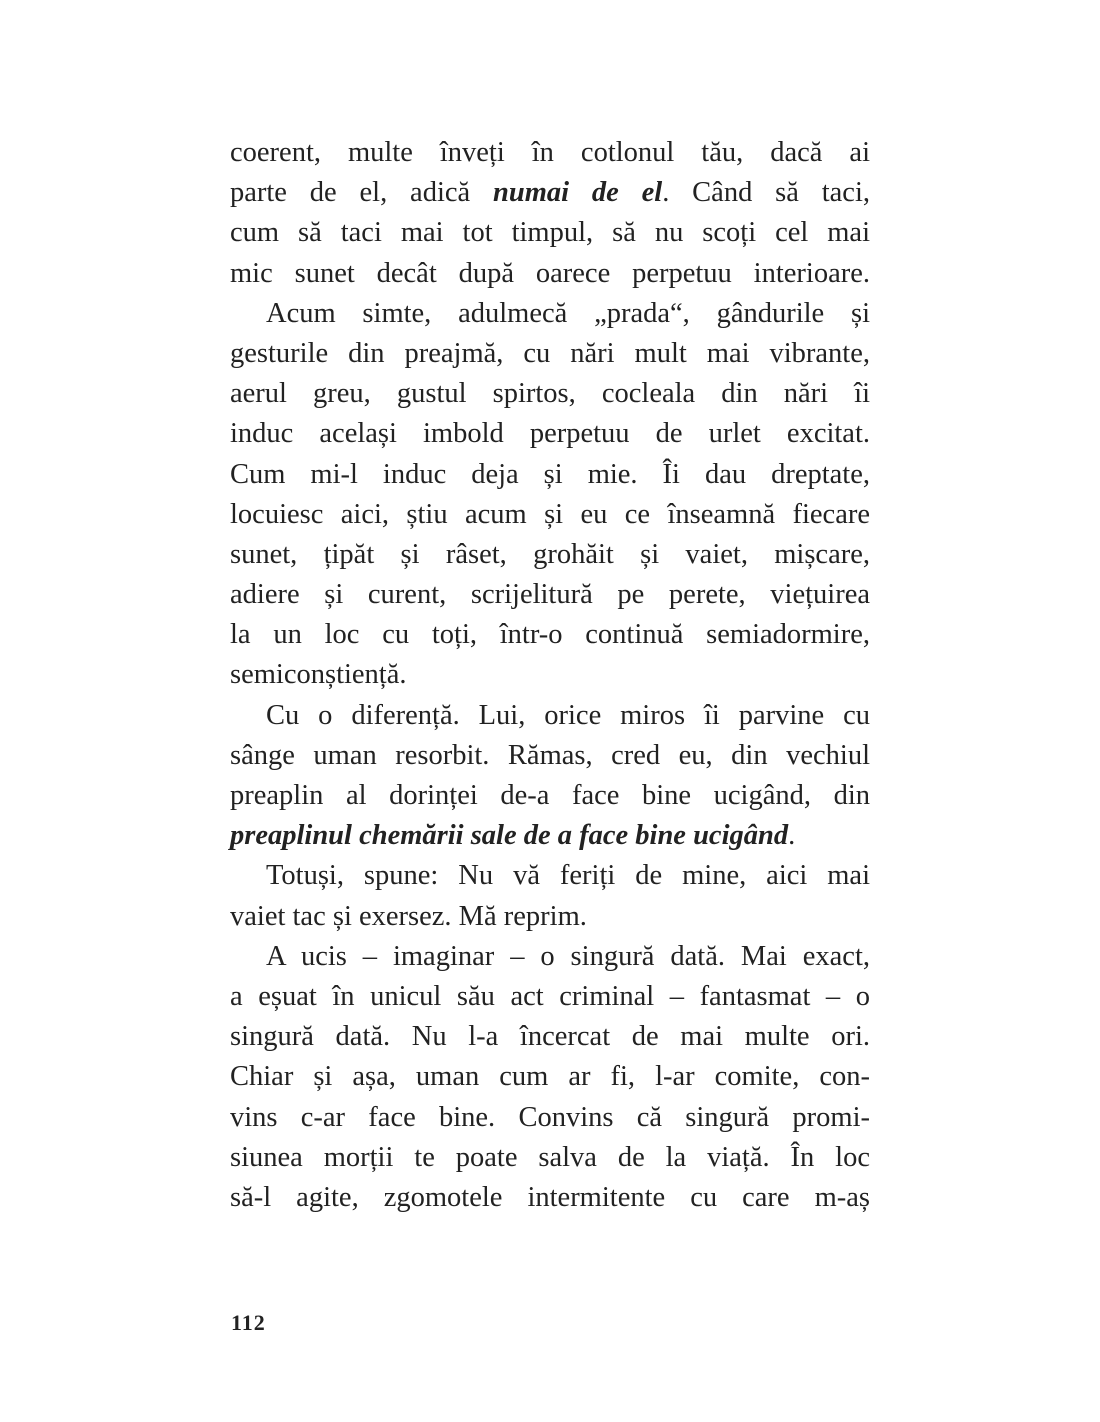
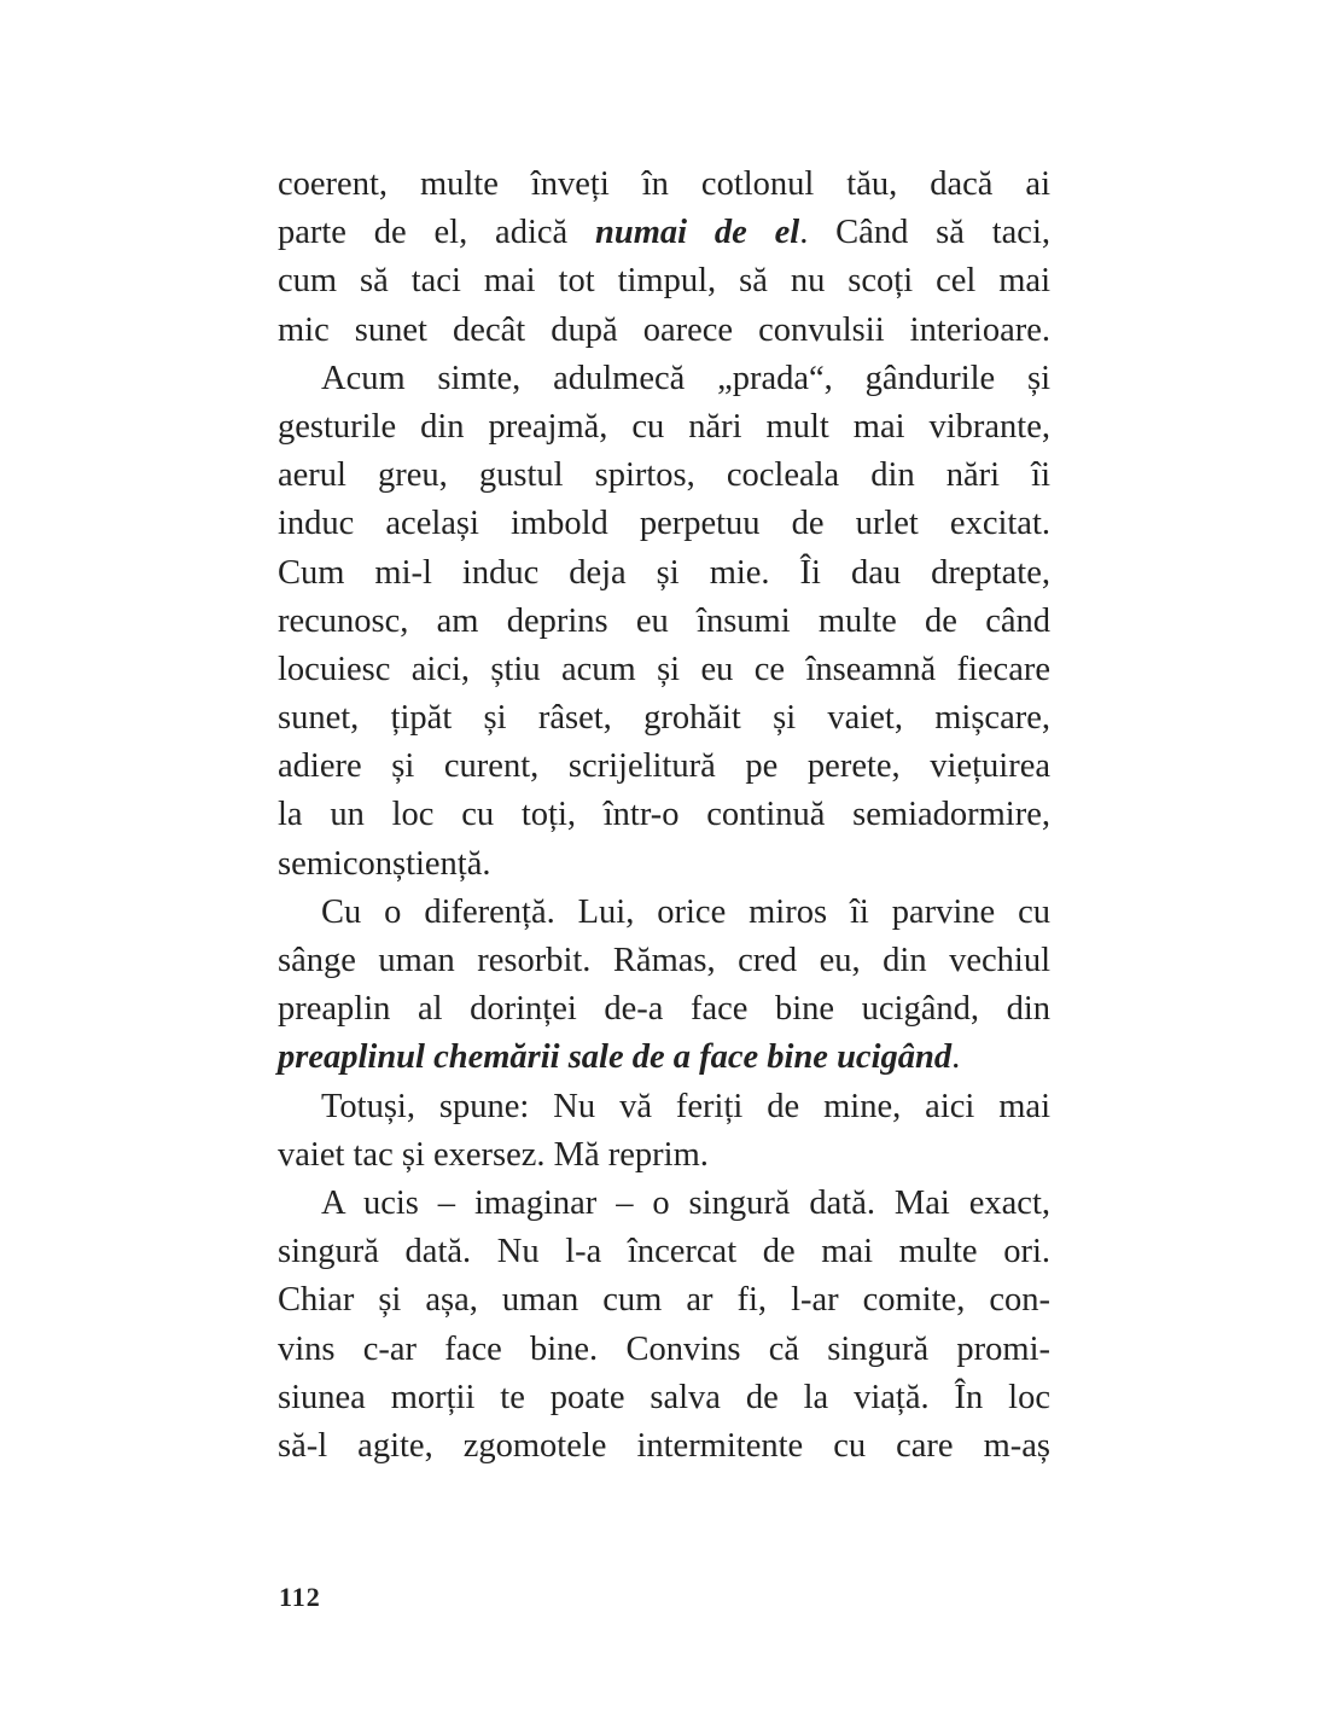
  coerent, multe înveți în cotlonul tău, dacă ai
  parte de el, adică numai de el. Când să taci,
  cum să taci mai tot timpul, să nu scoți cel mai
- mic sunet decât după oarece perpetuu interioare.
+ mic sunet decât după oarece convulsii interioare.
  Acum simte, adulmecă „prada“, gândurile și
  gesturile din preajmă, cu nări mult mai vibrante,
  aerul greu, gustul spirtos, cocleala din nări îi
  induc același imbold perpetuu de urlet excitat.
  Cum mi-l induc deja și mie. Îi dau dreptate,
+ recunosc, am deprins eu însumi multe de când
  locuiesc aici, știu acum și eu ce înseamnă fiecare
  sunet, țipăt și râset, grohăit și vaiet, mișcare,
  adiere și curent, scrijelitură pe perete, viețuirea
  la un loc cu toți, într-o continuă semiadormire,
  semiconștiență.
  Cu o diferență. Lui, orice miros îi parvine cu
  sânge uman resorbit. Rămas, cred eu, din vechiul
  preaplin al dorinței de-a face bine ucigând, din
  preaplinul chemării sale de a face bine ucigând.
  Totuși, spune: Nu vă feriți de mine, aici mai
  vaiet tac și exersez. Mă reprim.
  A ucis – imaginar – o singură dată. Mai exact,
- a eșuat în unicul său act criminal – fantasmat – o
  singură dată. Nu l-a încercat de mai multe ori.
  Chiar și așa, uman cum ar fi, l-ar comite, con-
  vins c-ar face bine. Convins că singură promi-
  siunea morții te poate salva de la viață. În loc
  să-l agite, zgomotele intermitente cu care m-aș
  112
